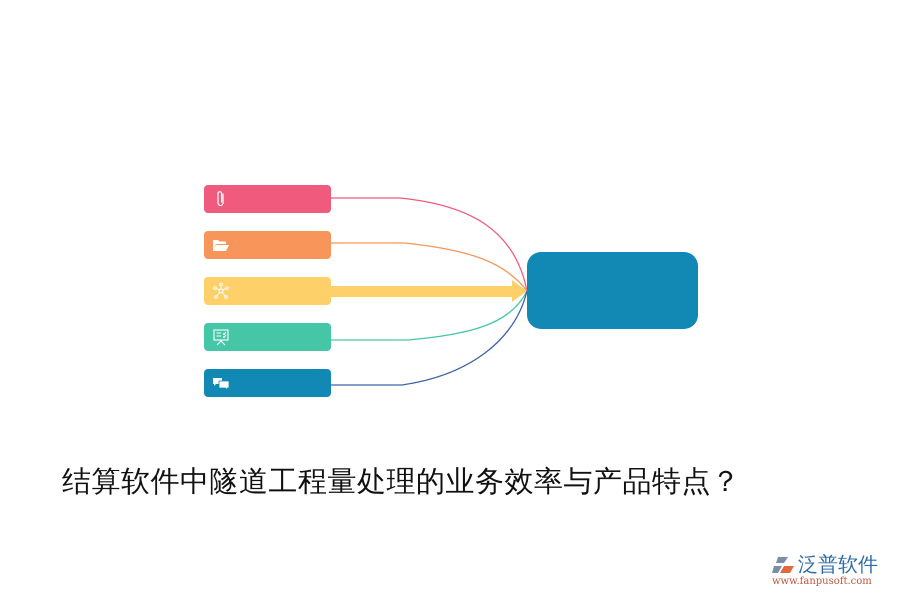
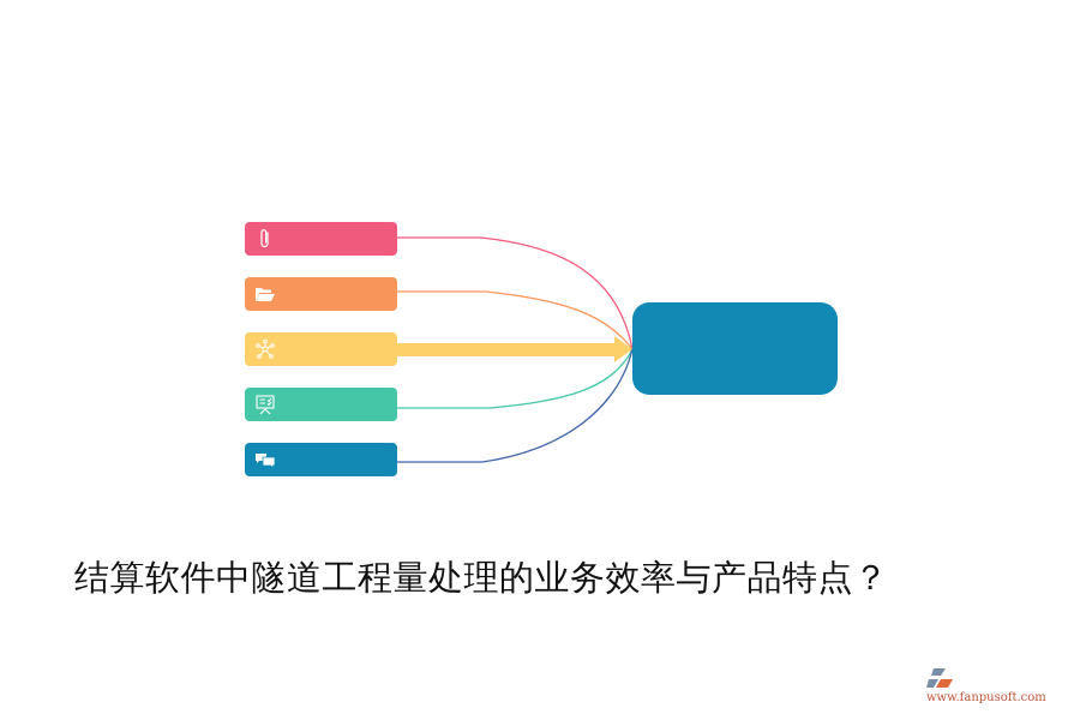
  结算软件中隧道工程量处理的业务效率与产品特点？
- 泛普软件
  www.fanpusoft.com
